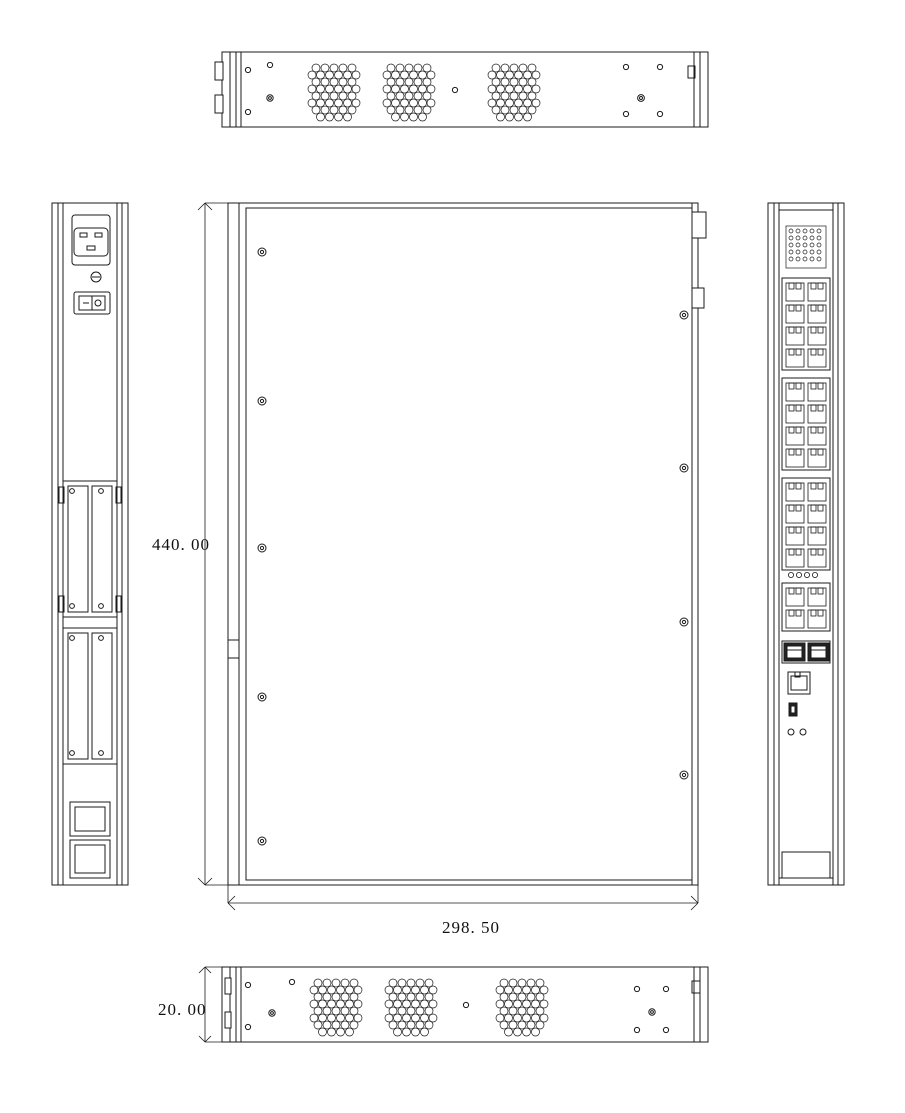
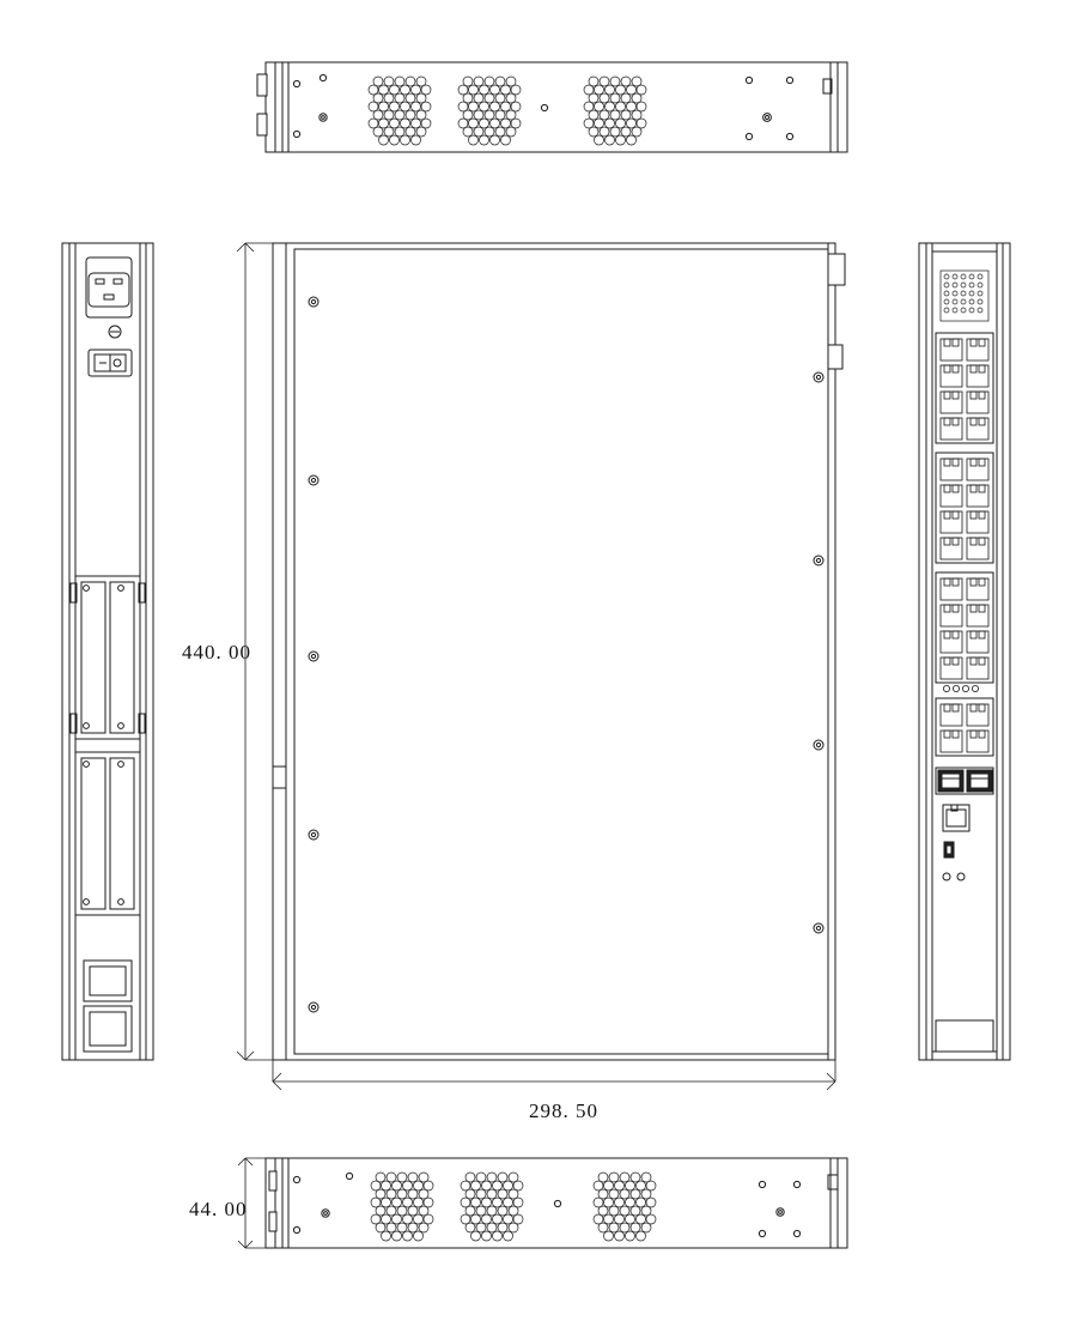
  440. 00
  298. 50
- 20. 00
+ 44. 00
